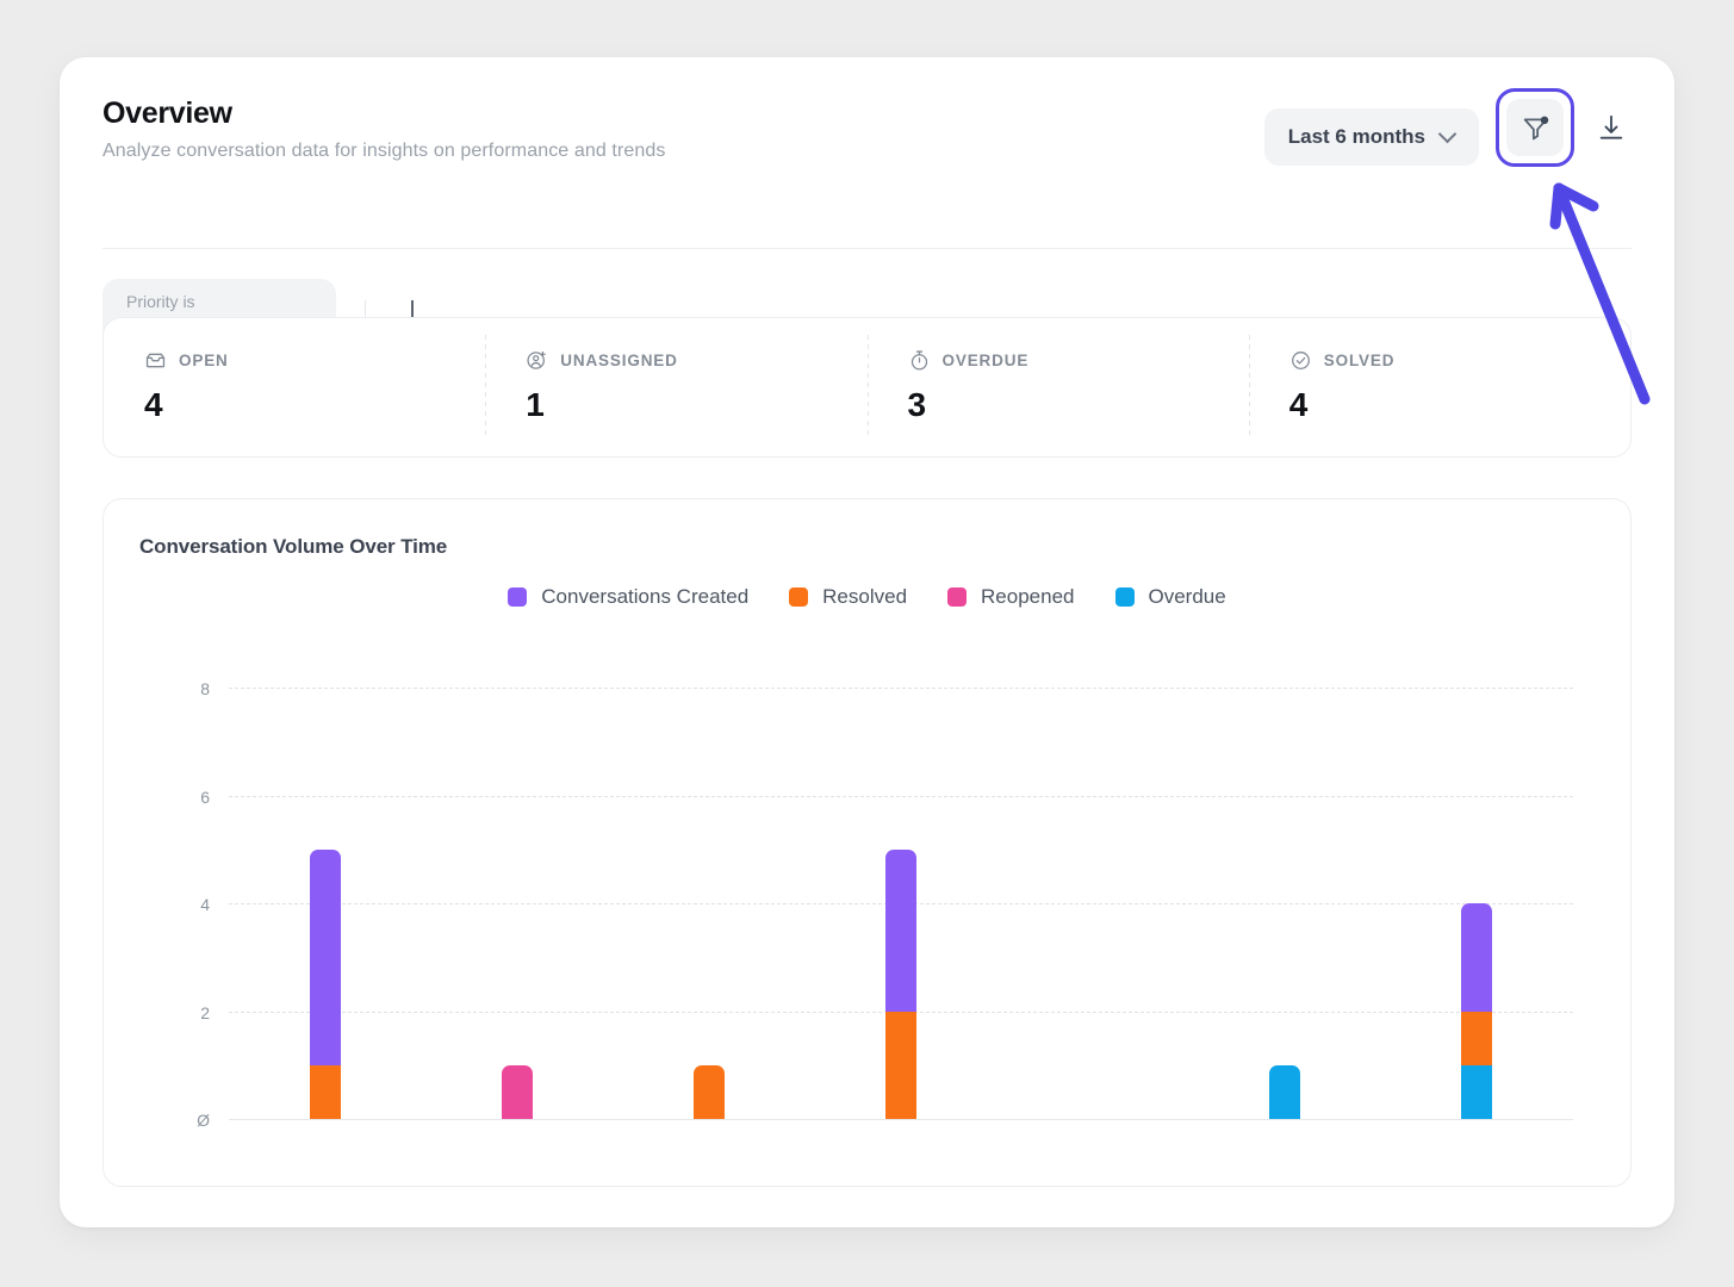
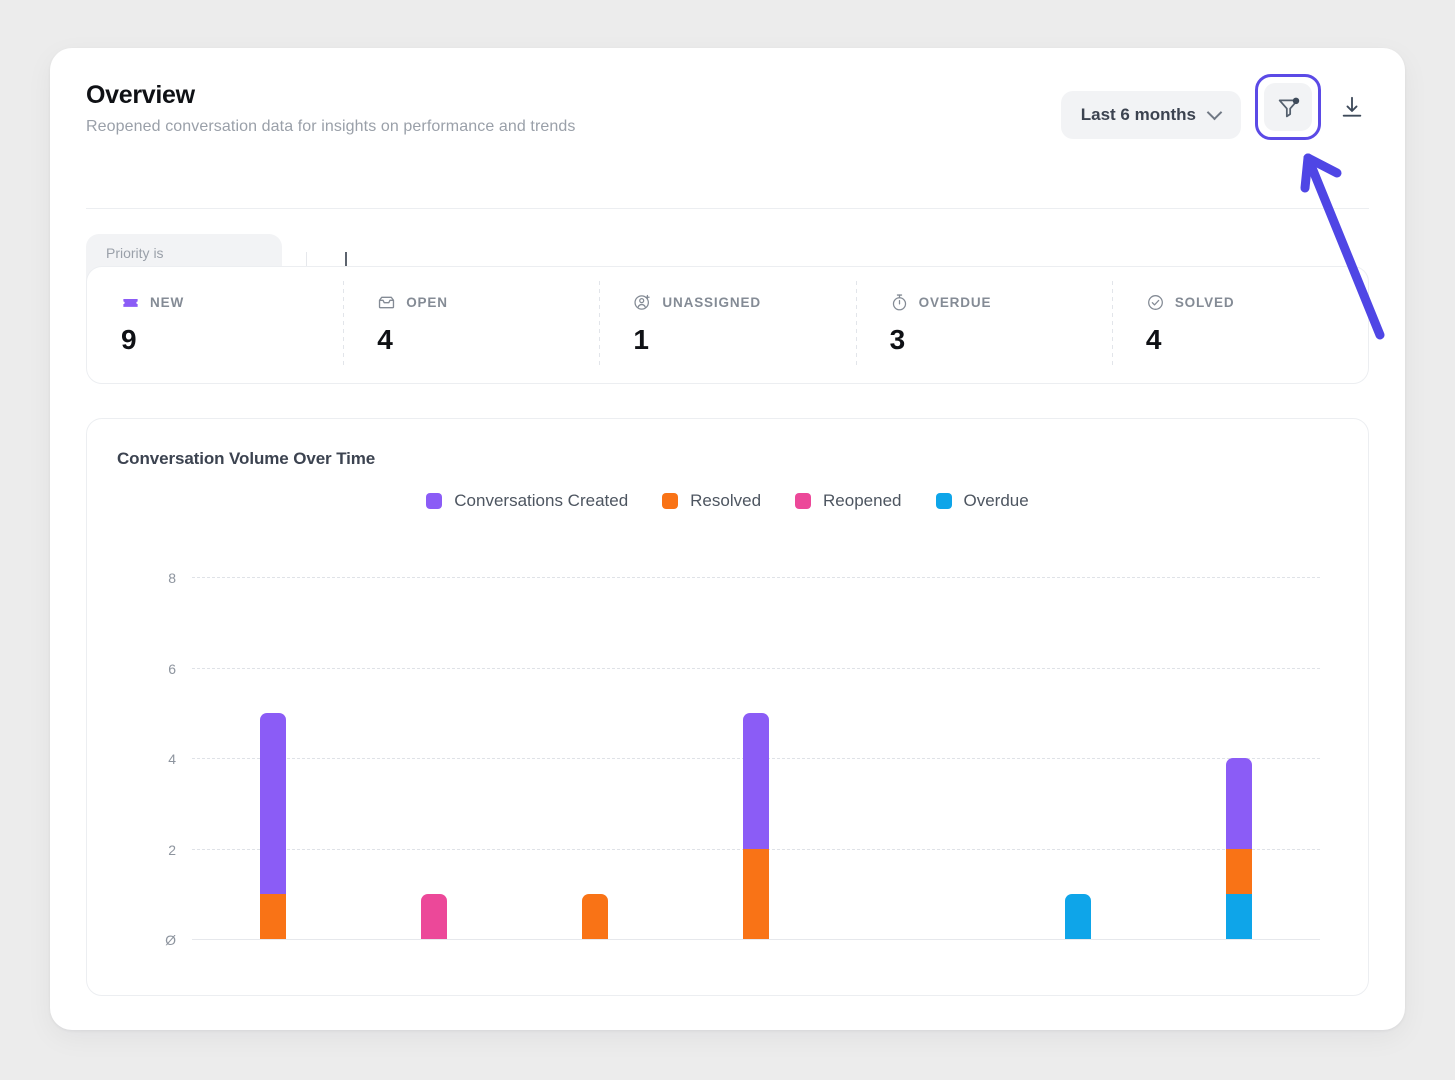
  Overview
- Analyze conversation data for insights on performance and trends
+ Reopened conversation data for insights on performance and trends
  Last 6 months
  Priority is
+ NEW
+ 9
  OPEN
  4
  UNASSIGNED
  1
  OVERDUE
  3
  SOLVED
  4
  Conversation Volume Over Time
  Conversations Created
  Resolved
  Reopened
  Overdue
  Ø
  2
  4
  6
  8
